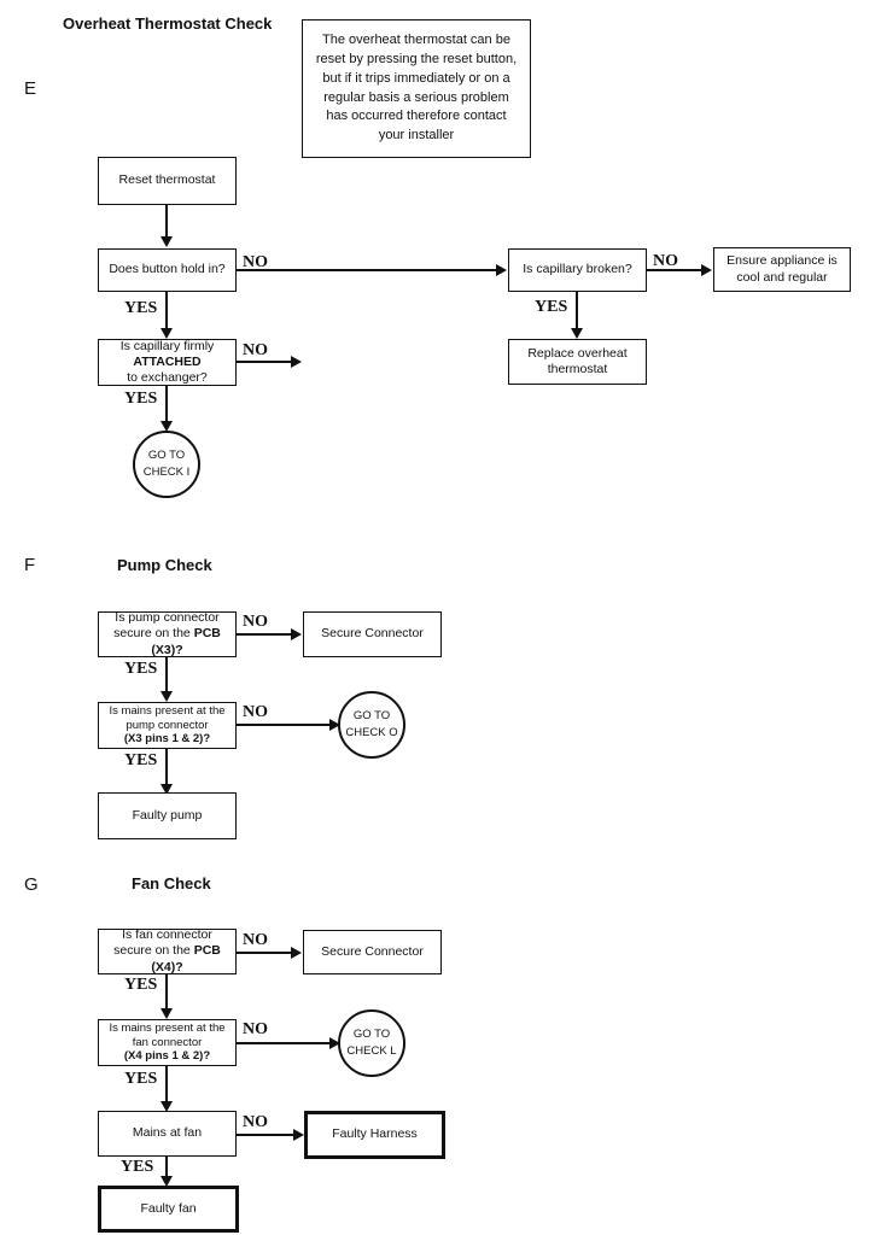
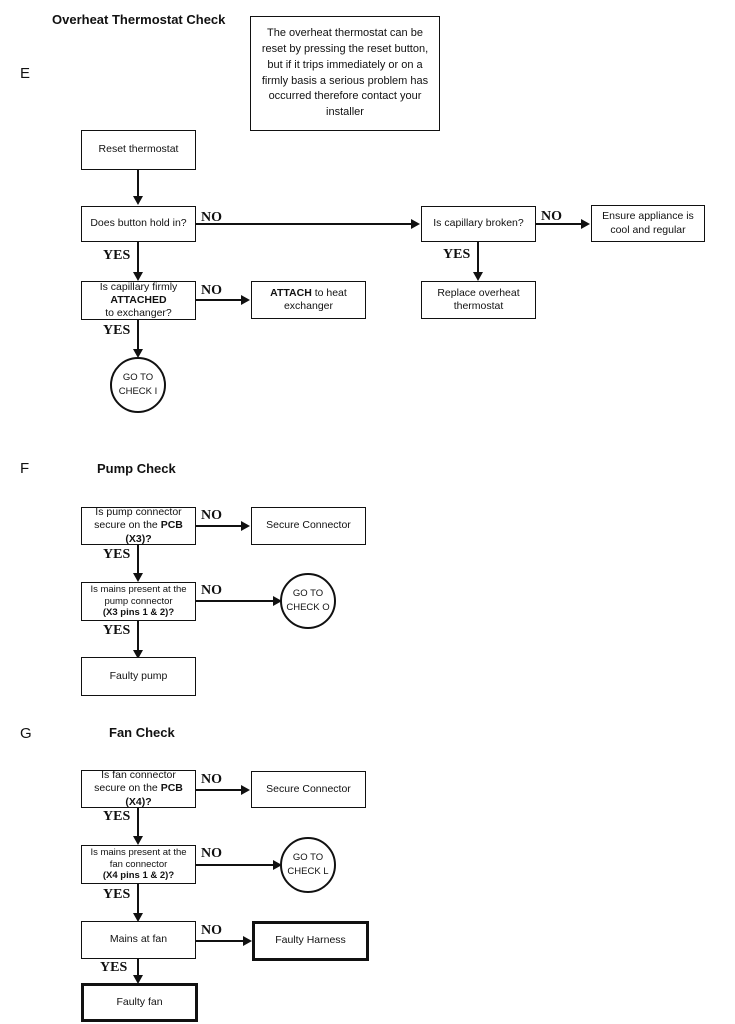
  Overheat Thermostat Check
  E
- The overheat thermostat can be reset by pressing the reset button, but if it trips immediately or on a regular basis a serious problem has occurred therefore contact your installer
+ The overheat thermostat can be reset by pressing the reset button, but if it trips immediately or on a firmly basis a serious problem has occurred therefore contact your installer
  Reset thermostat
  Does button hold in?
  NO
  YES
  YES
  Is capillary firmly
  ATTACHED
  to exchanger?
  NO
+ ATTACH to heat exchanger
  GO TO
  CHECK I
  Is capillary broken?
  NO
  Ensure appliance is cool and regular
  YES
  Replace overheat thermostat
  F
  Pump Check
  Is pump connector
  secure on the PCB (X3)?
  NO
  Secure Connector
  YES
  Is mains present at the
  pump connector
  (X3 pins 1 & 2)?
  NO
  GO TO
  CHECK O
  YES
  Faulty pump
  G
  Fan Check
  Is fan connector
  secure on the PCB (X4)?
  NO
  Secure Connector
  YES
  Is mains present at the
  fan connector
  (X4 pins 1 & 2)?
  NO
  GO TO
  CHECK L
  YES
  Mains at fan
  NO
  Faulty Harness
  YES
  Faulty fan
